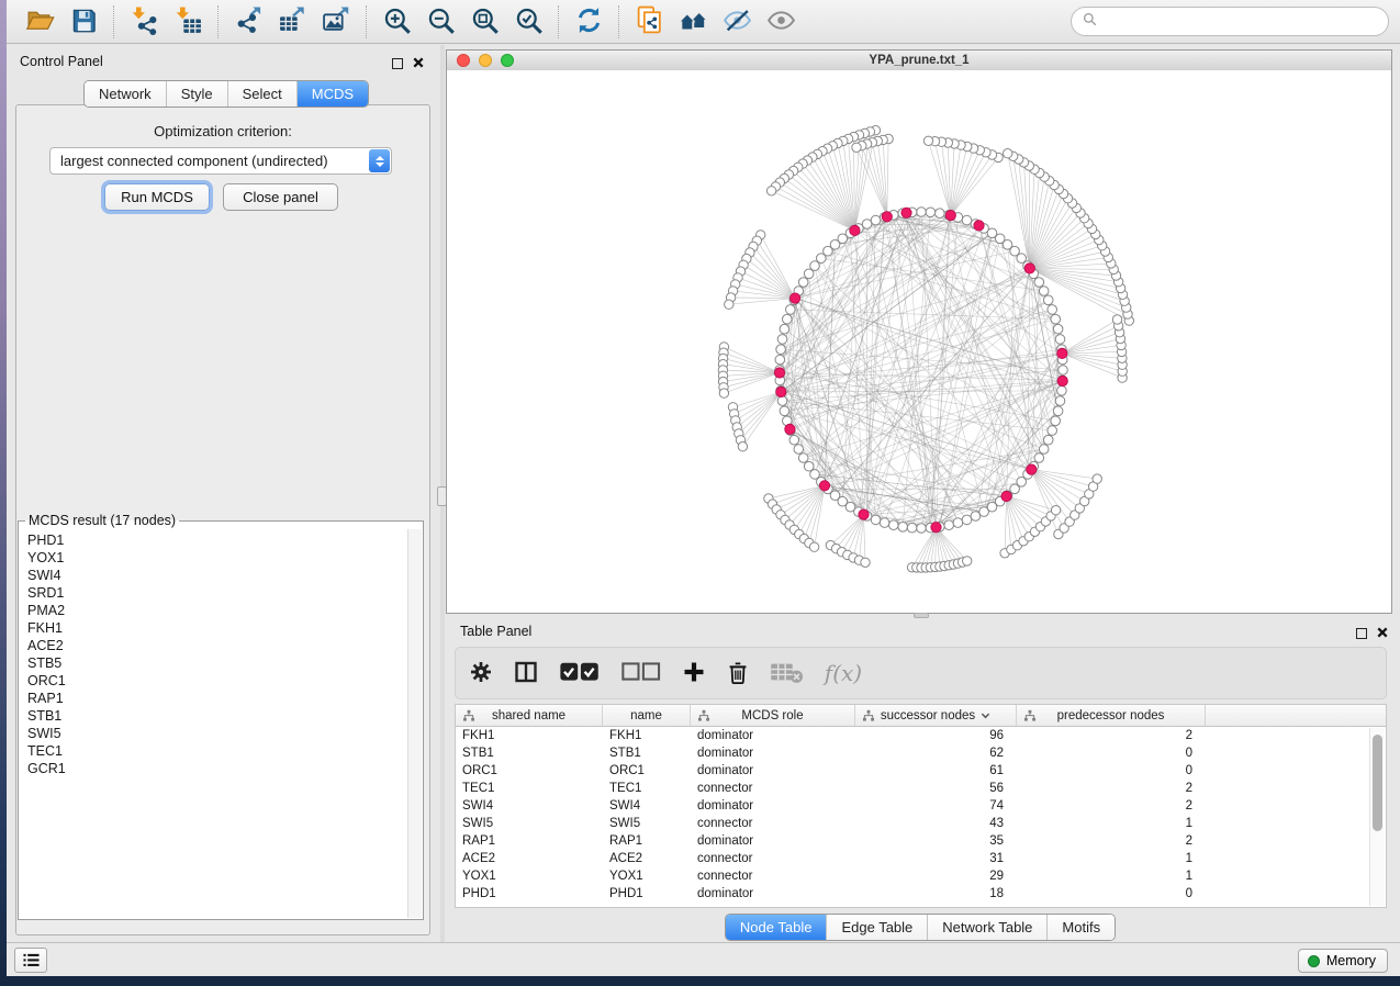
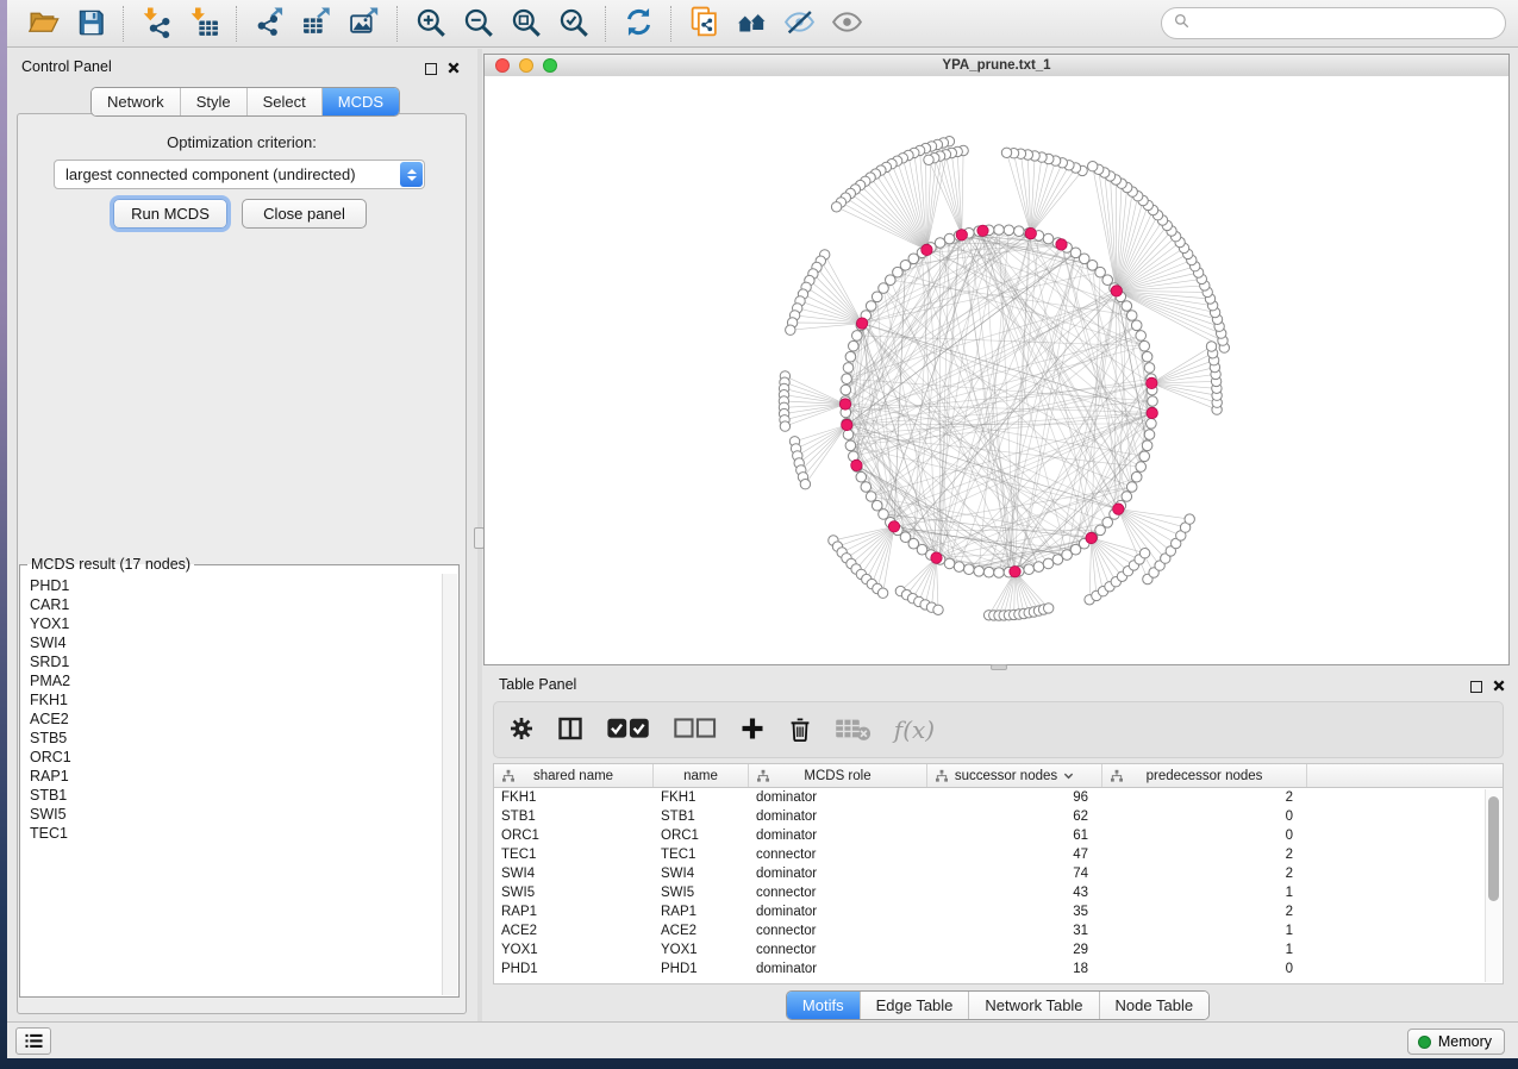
  Control Panel
  Network
  Style
  Select
  MCDS
  Optimization criterion:
  largest connected component (undirected)
  Run MCDS
  Close panel
  MCDS result (17 nodes)
  PHD1
+ CAR1
  YOX1
  SWI4
  SRD1
  PMA2
  FKH1
  ACE2
  STB5
  ORC1
  RAP1
  STB1
  SWI5
  TEC1
- GCR1
  YPA_prune.txt_1
  Table Panel
  f(x)
  shared name
  name
  MCDS role
  successor nodes
  predecessor nodes
  FKH1
  FKH1
  dominator
  96
  2
  STB1
  STB1
  dominator
  62
  0
  ORC1
  ORC1
  dominator
  61
  0
  TEC1
  TEC1
  connector
- 56
+ 47
  2
  SWI4
  SWI4
  dominator
  74
  2
  SWI5
  SWI5
  connector
  43
  1
  RAP1
  RAP1
  dominator
  35
  2
  ACE2
  ACE2
  connector
  31
  1
  YOX1
  YOX1
  connector
  29
  1
  PHD1
  PHD1
  dominator
  18
  0
- Node Table
+ Motifs
  Edge Table
  Network Table
- Motifs
+ Node Table
  Memory
